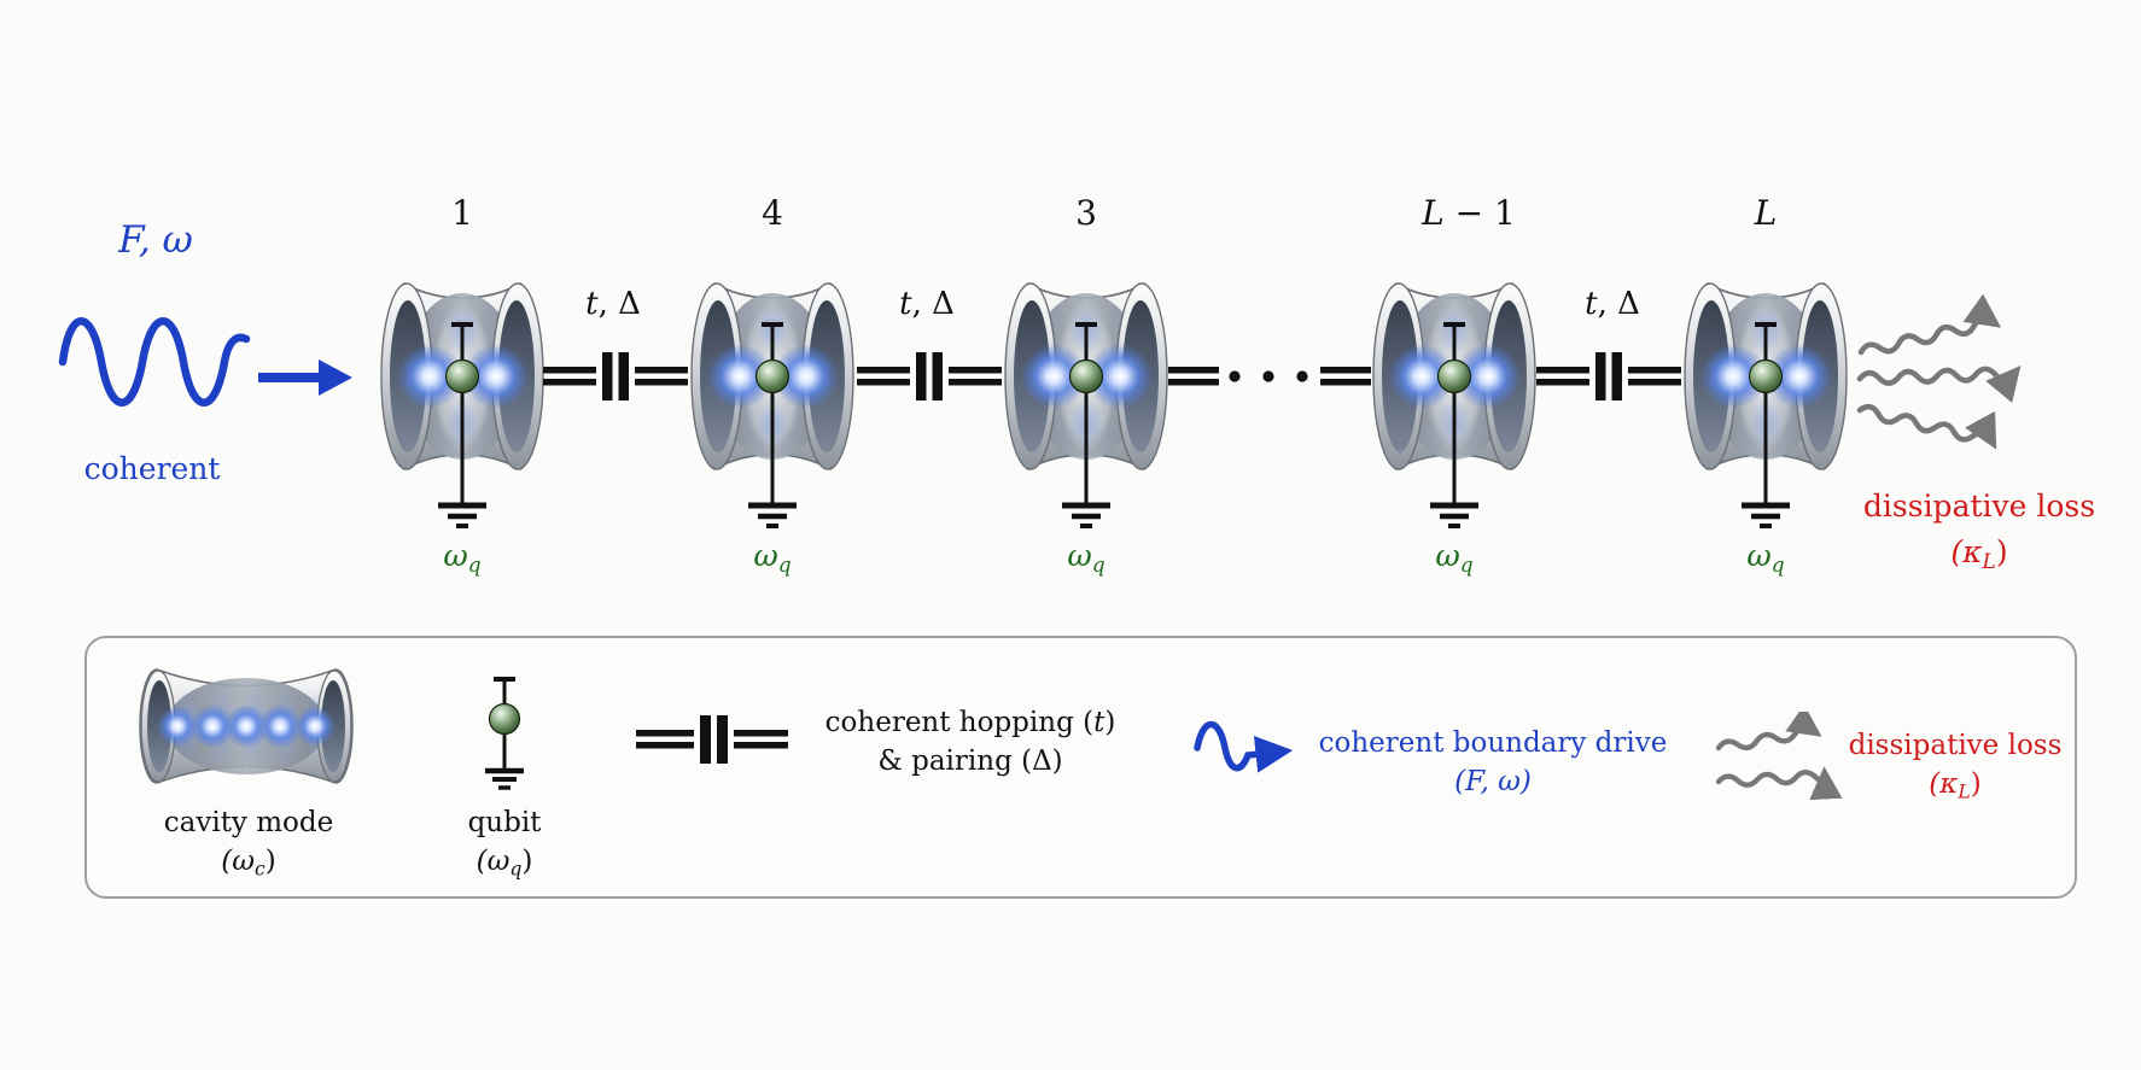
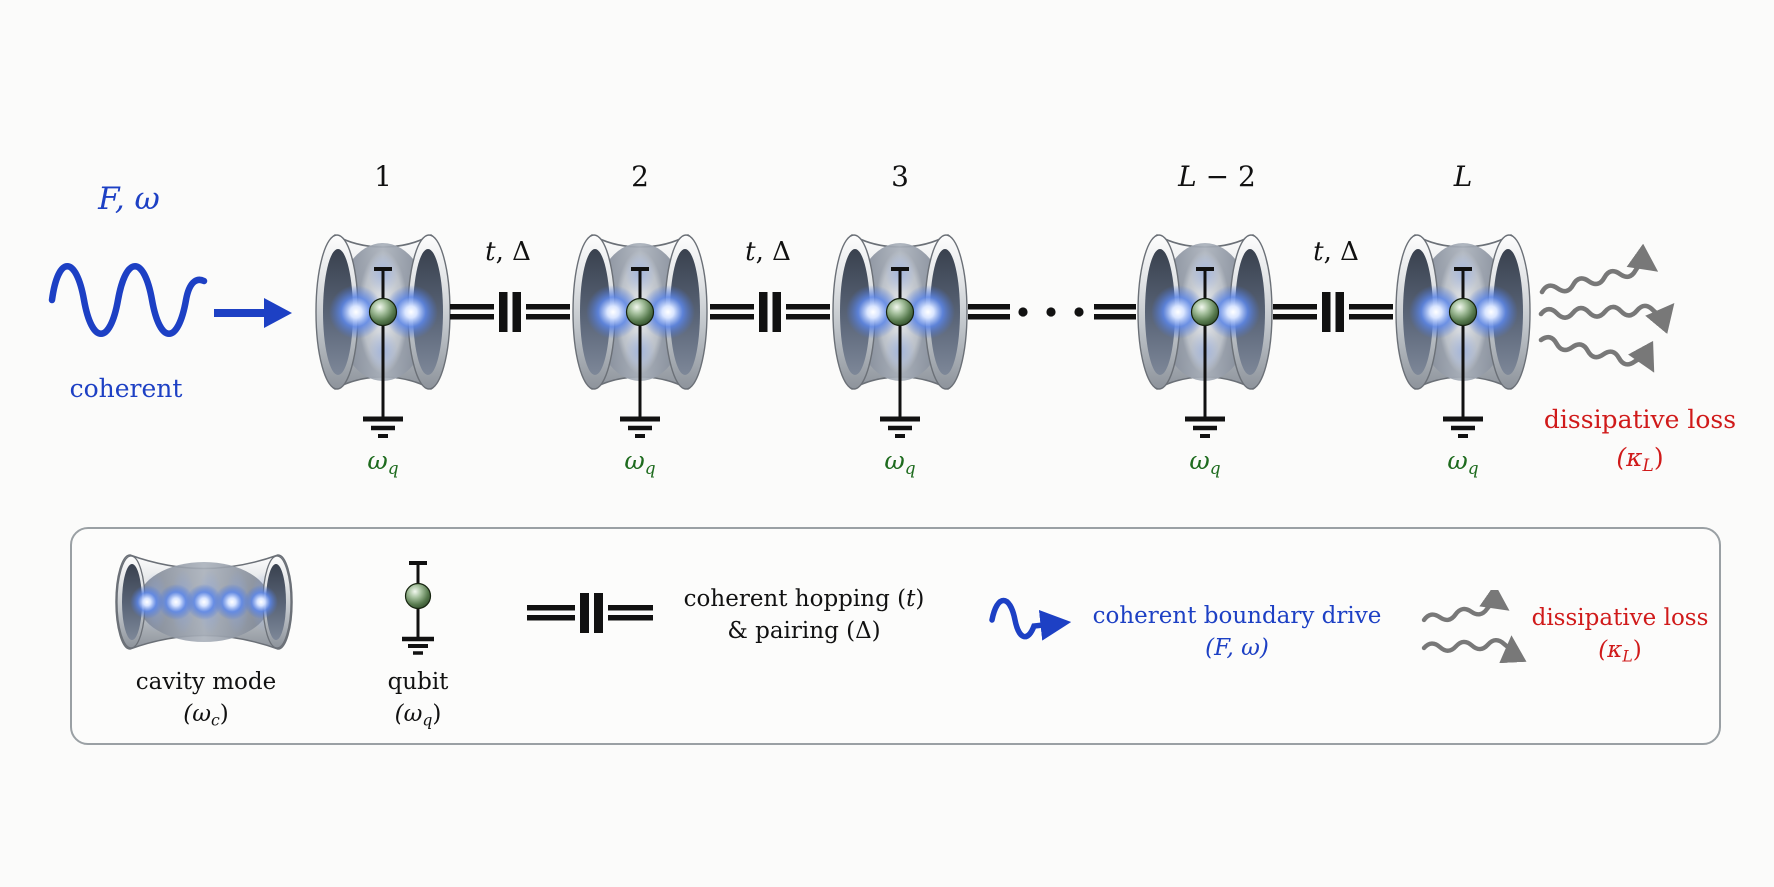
  F, ω
  coherent
  1
- 4
+ 2
  3
- L − 1
+ L − 2
  L
  ωq
  ωq
  ωq
  ωq
  ωq
  t, Δ
  t, Δ
  t, Δ
  dissipative loss
  (κL)
  cavity mode
  (ωc)
  qubit
  (ωq)
  coherent hopping (t)
  & pairing (Δ)
  coherent boundary drive
  (F, ω)
  dissipative loss
  (κL)
